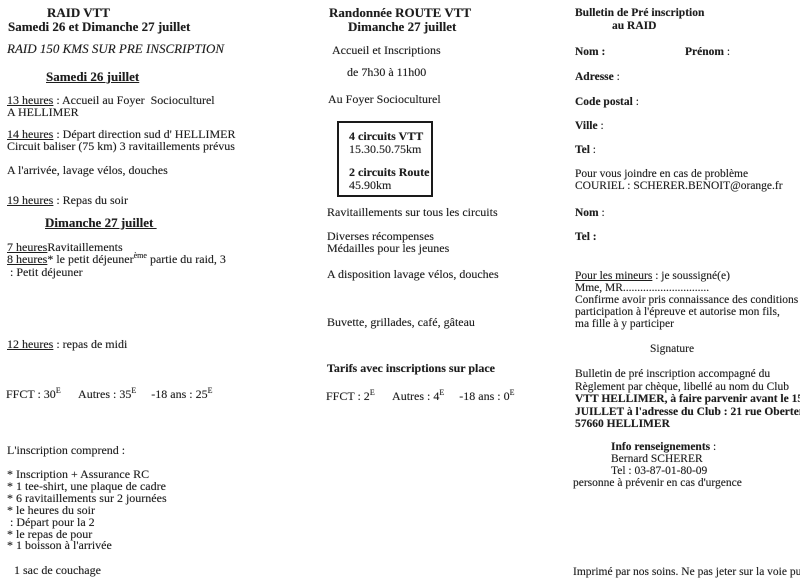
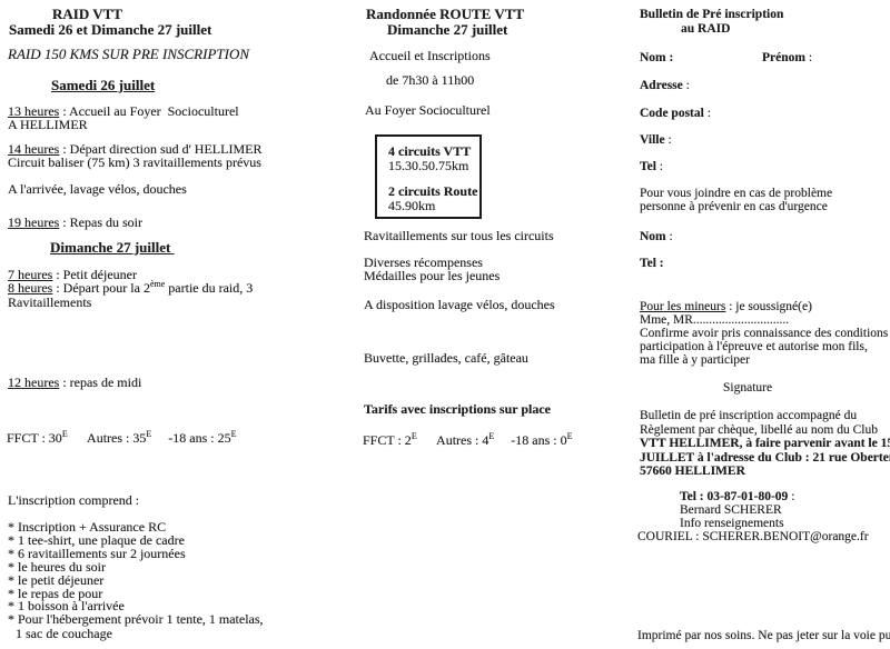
  RAID VTT
  Samedi 26 et Dimanche 27 juillet
  RAID 150 KMS SUR PRE INSCRIPTION
  Samedi 26 juillet
  13 heures : Accueil au Foyer Socioculturel
  A HELLIMER
  14 heures : Départ direction sud d' HELLIMER
  Circuit baliser (75 km) 3 ravitaillements prévus
  A l'arrivée, lavage vélos, douches
  19 heures : Repas du soir
  Dimanche 27 juillet
- 7 heuresRavitaillements
+ 7 heures : Petit déjeuner
- 8 heures* le petit déjeunerème partie du raid, 3
+ 8 heures : Départ pour la 2ème partie du raid, 3
- : Petit déjeuner
+ Ravitaillements
  12 heures : repas de midi
  FFCT : 30E Autres : 35E -18 ans : 25E
  L'inscription comprend :
  * Inscription + Assurance RC
  * 1 tee-shirt, une plaque de cadre
  * 6 ravitaillements sur 2 journées
  * le heures du soir
- : Départ pour la 2
+ * le petit déjeuner
  * le repas de pour
  * 1 boisson à l'arrivée
+ * Pour l'hébergement prévoir 1 tente, 1 matelas,
  1 sac de couchage
  Randonnée ROUTE VTT
  Dimanche 27 juillet
  Accueil et Inscriptions
  de 7h30 à 11h00
  Au Foyer Socioculturel
  Ravitaillements sur tous les circuits
  Diverses récompenses
  Médailles pour les jeunes
  A disposition lavage vélos, douches
  Buvette, grillades, café, gâteau
  Tarifs avec inscriptions sur place
  FFCT : 2E Autres : 4E -18 ans : 0E
  Bulletin de Pré inscription
  au RAID
  Nom :
  Prénom :
  Adresse :
  Code postal :
  Ville :
  Tel :
  Pour vous joindre en cas de problème
- COURIEL : SCHERER.BENOIT@orange.fr
+ personne à prévenir en cas d'urgence
  Nom :
  Tel :
  Pour les mineurs : je soussigné(e)
  Mme, MR..............................
  Confirme avoir pris connaissance des conditions
  participation à l'épreuve et autorise mon fils,
  ma fille à y participer
  Signature
  Bulletin de pré inscription accompagné du
  Règlement par chèque, libellé au nom du Club
  VTT HELLIMER, à faire parvenir avant le 1
  JUILLET à l'adresse du Club : 21 rue Oberte
  57660 HELLIMER
- Info renseignements :
+ Tel : 03-87-01-80-09 :
  Bernard SCHERER
- Tel : 03-87-01-80-09
+ Info renseignements
- personne à prévenir en cas d'urgence
+ COURIEL : SCHERER.BENOIT@orange.fr
  Imprimé par nos soins. Ne pas jeter sur la voie pu
  4 circuits VTT
  15.30.50.75km
  2 circuits Route
  45.90km
